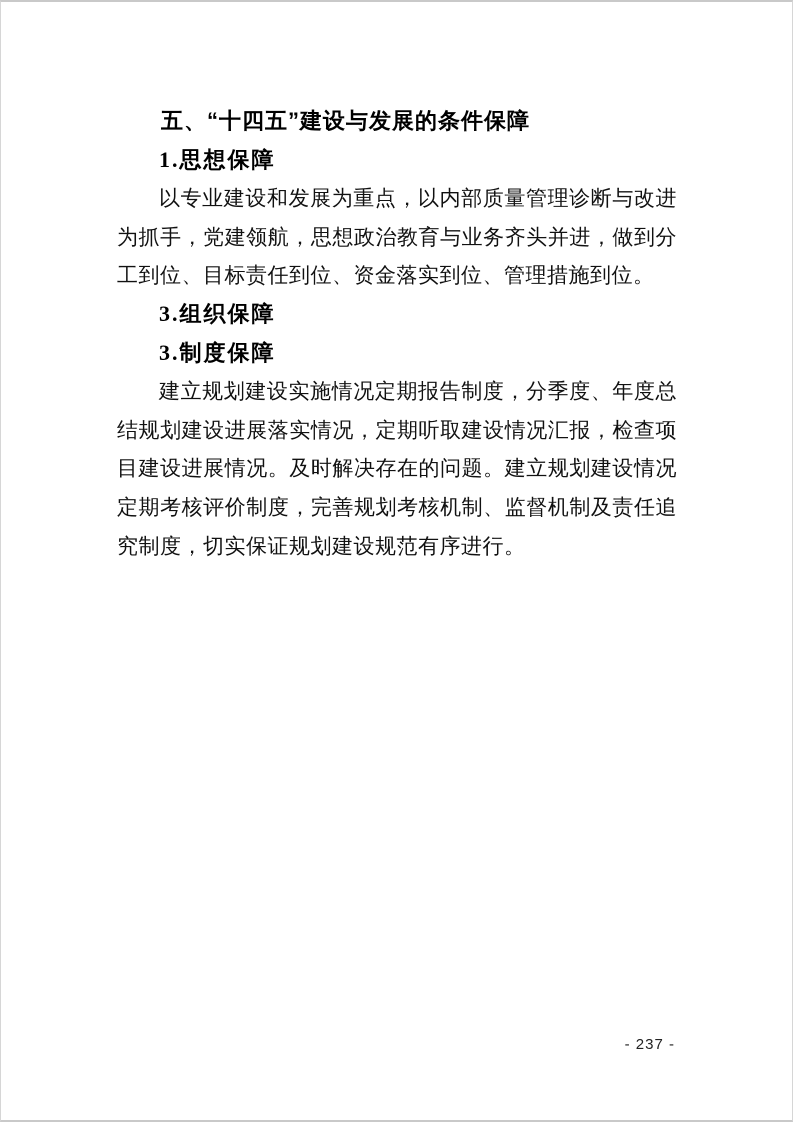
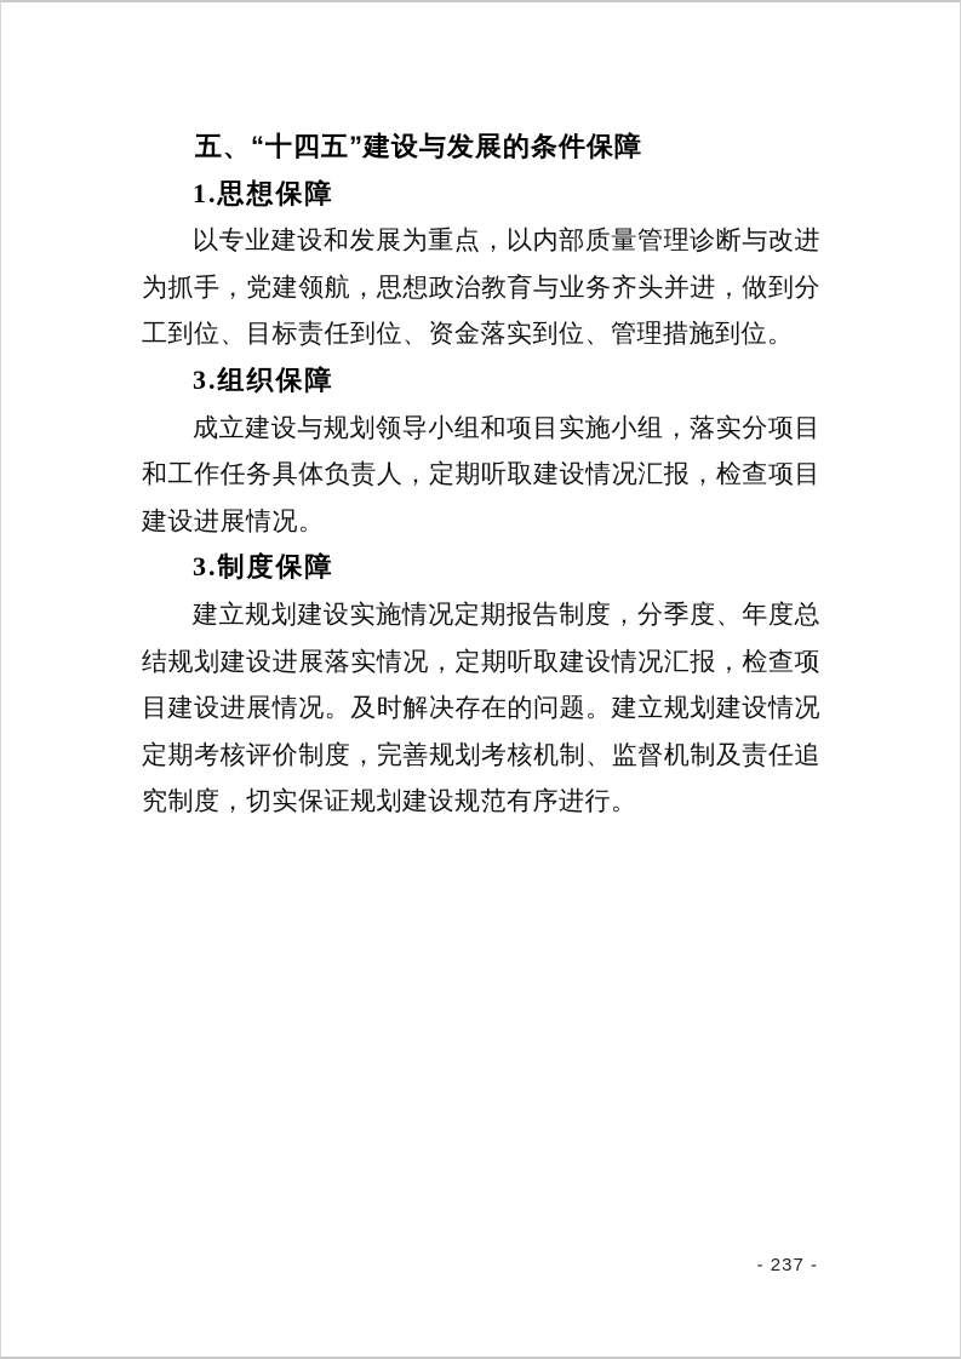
  五、“十四五”建设与发展的条件保障
  1.思想保障
  以专业建设和发展为重点，以内部质量管理诊断与改进为抓手，党建领航，思想政治教育与业务齐头并进，做到分工到位、目标责任到位、资金落实到位、管理措施到位。
  3.组织保障
+ 成立建设与规划领导小组和项目实施小组，落实分项目和工作任务具体负责人，定期听取建设情况汇报，检查项目建设进展情况。
  3.制度保障
  建立规划建设实施情况定期报告制度，分季度、年度总结规划建设进展落实情况，定期听取建设情况汇报，检查项目建设进展情况。及时解决存在的问题。建立规划建设情况定期考核评价制度，完善规划考核机制、监督机制及责任追究制度，切实保证规划建设规范有序进行。
  - 237 -
